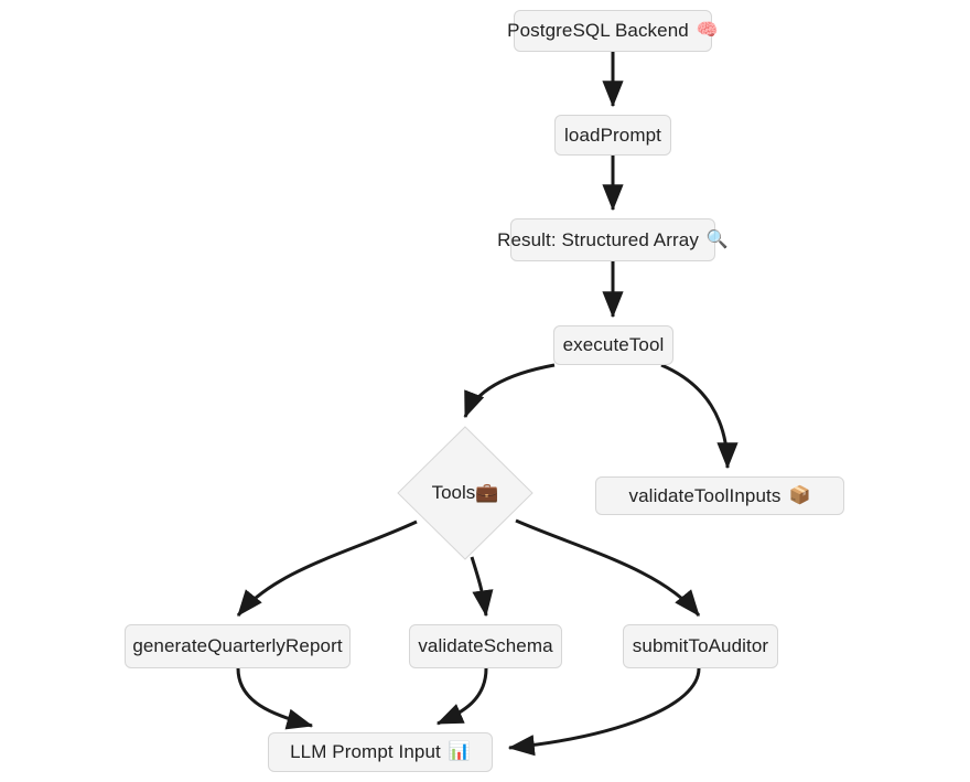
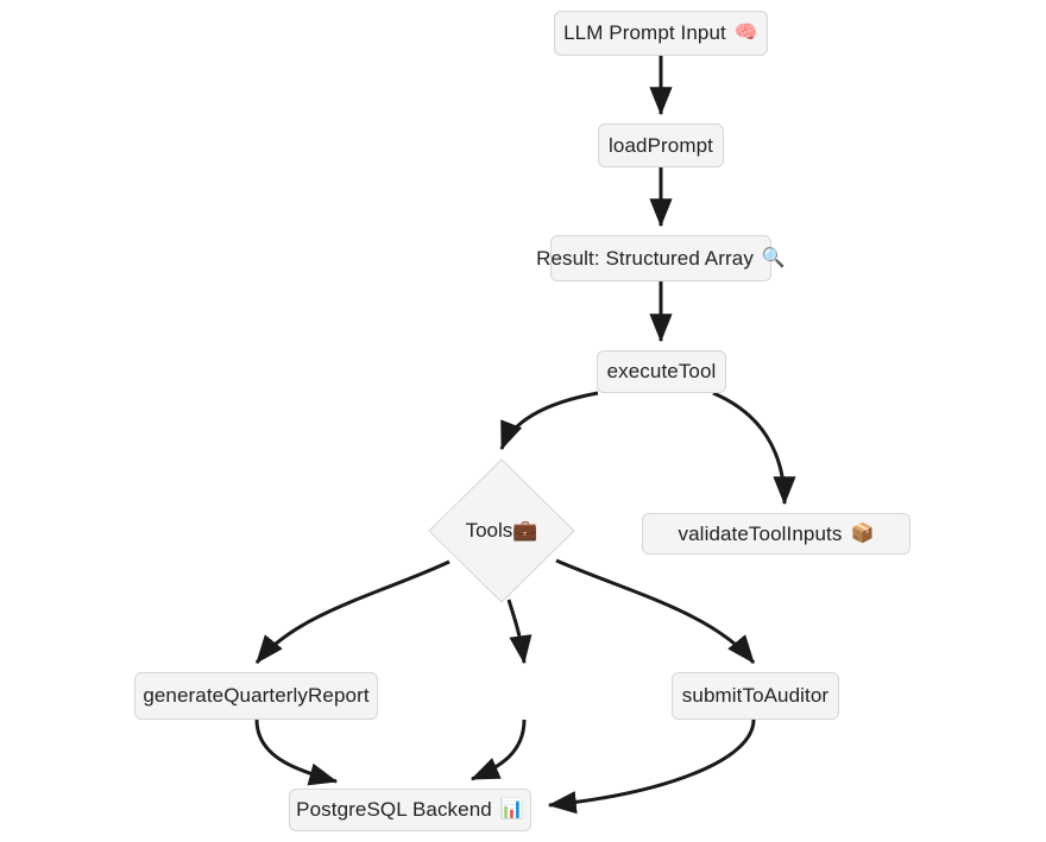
- PostgreSQL Backend
+ LLM Prompt Input
  🧠
  loadPrompt
  Result: Structured Array
  🔍
  executeTool
  Tools
  💼
  validateToolInputs
  📦
  generateQuarterlyReport
- validateSchema
  submitToAuditor
- LLM Prompt Input
+ PostgreSQL Backend
  📊
